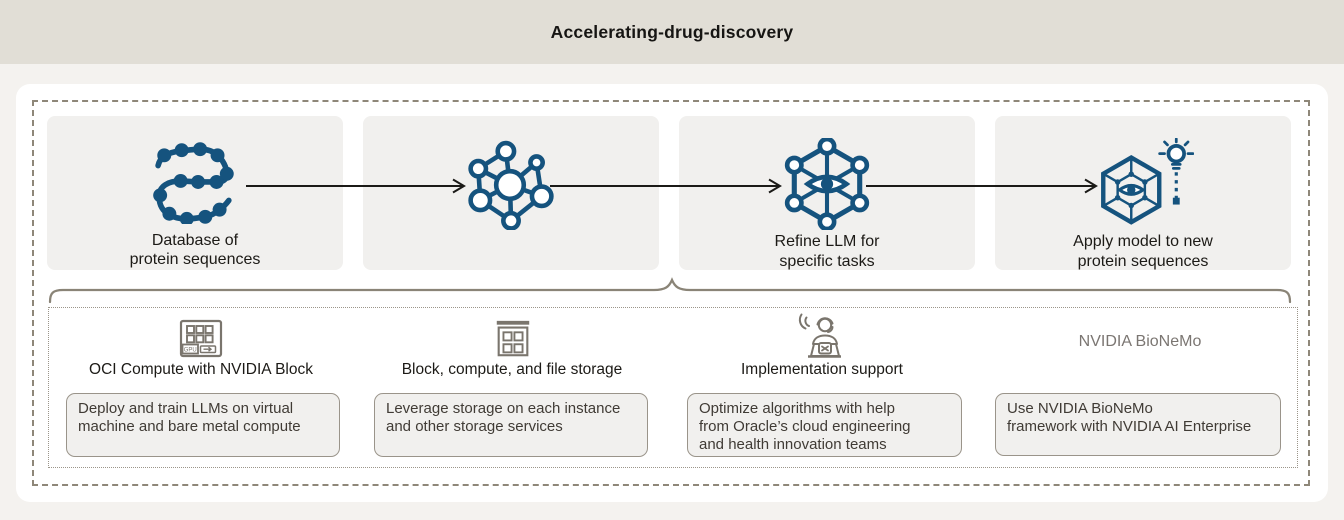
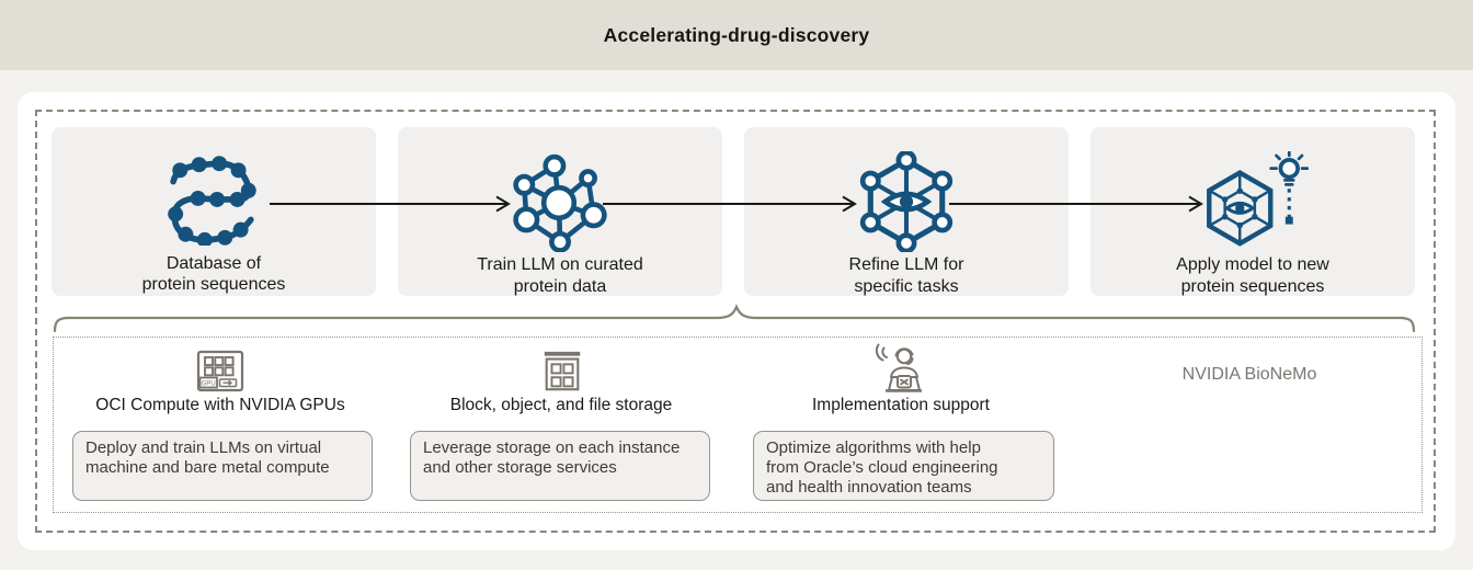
  Accelerating-drug-discovery
  Database of
  protein sequences
+ Train LLM on curated
+ protein data
  Refine LLM for
  specific tasks
  Apply model to new
  protein sequences
- OCI Compute with NVIDIA Block
+ OCI Compute with NVIDIA GPUs
- Block, compute, and file storage
+ Block, object, and file storage
  Implementation support
  NVIDIA BioNeMo
  Deploy and train LLMs on virtual
  machine and bare metal compute
  Leverage storage on each instance
  and other storage services
  Optimize algorithms with help
  from Oracle’s cloud engineering
  and health innovation teams
- Use NVIDIA BioNeMo
- framework with NVIDIA AI Enterprise
